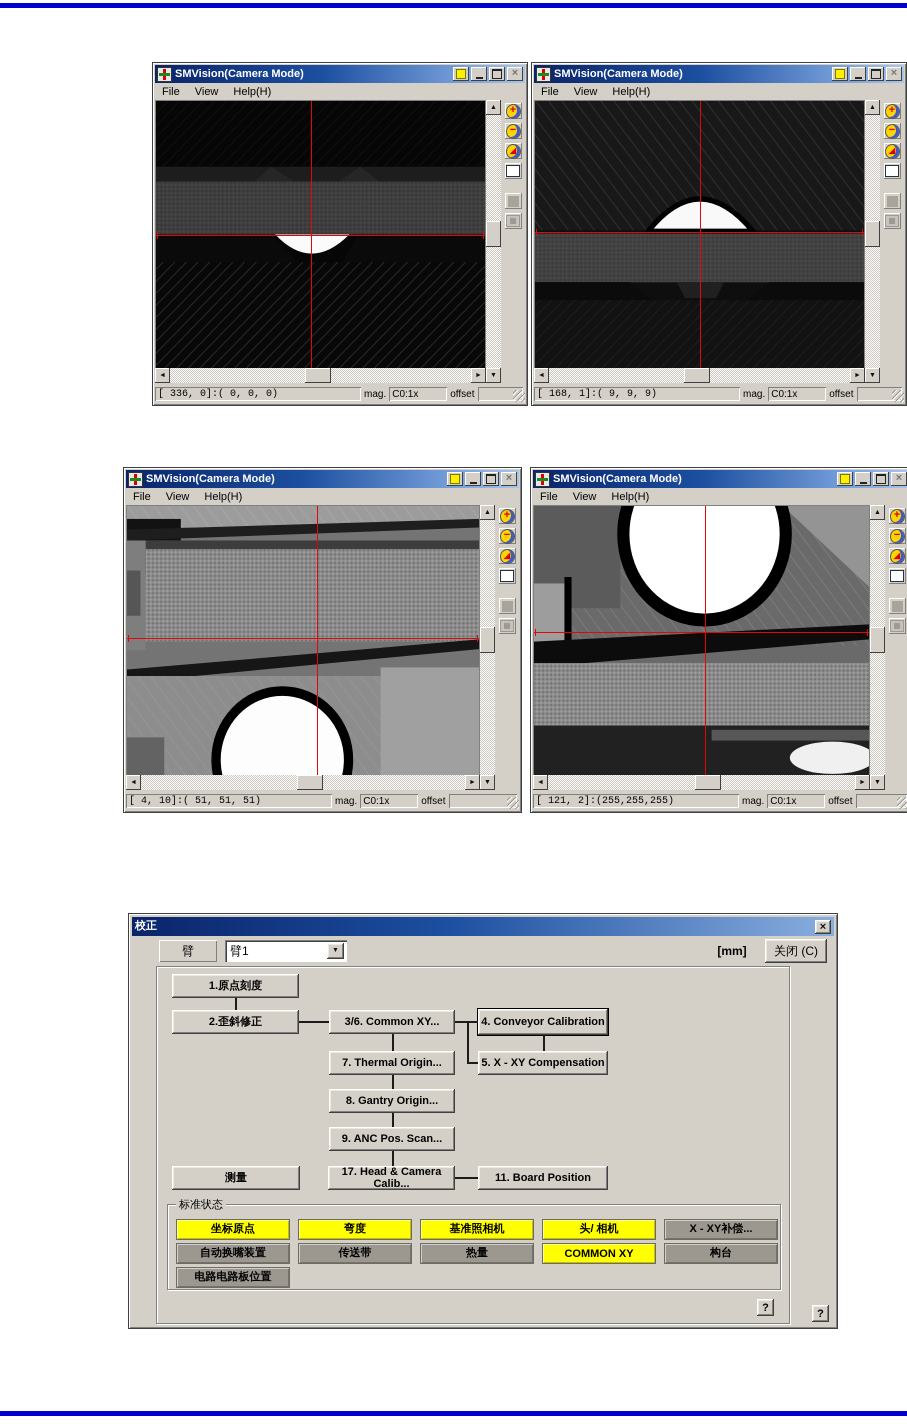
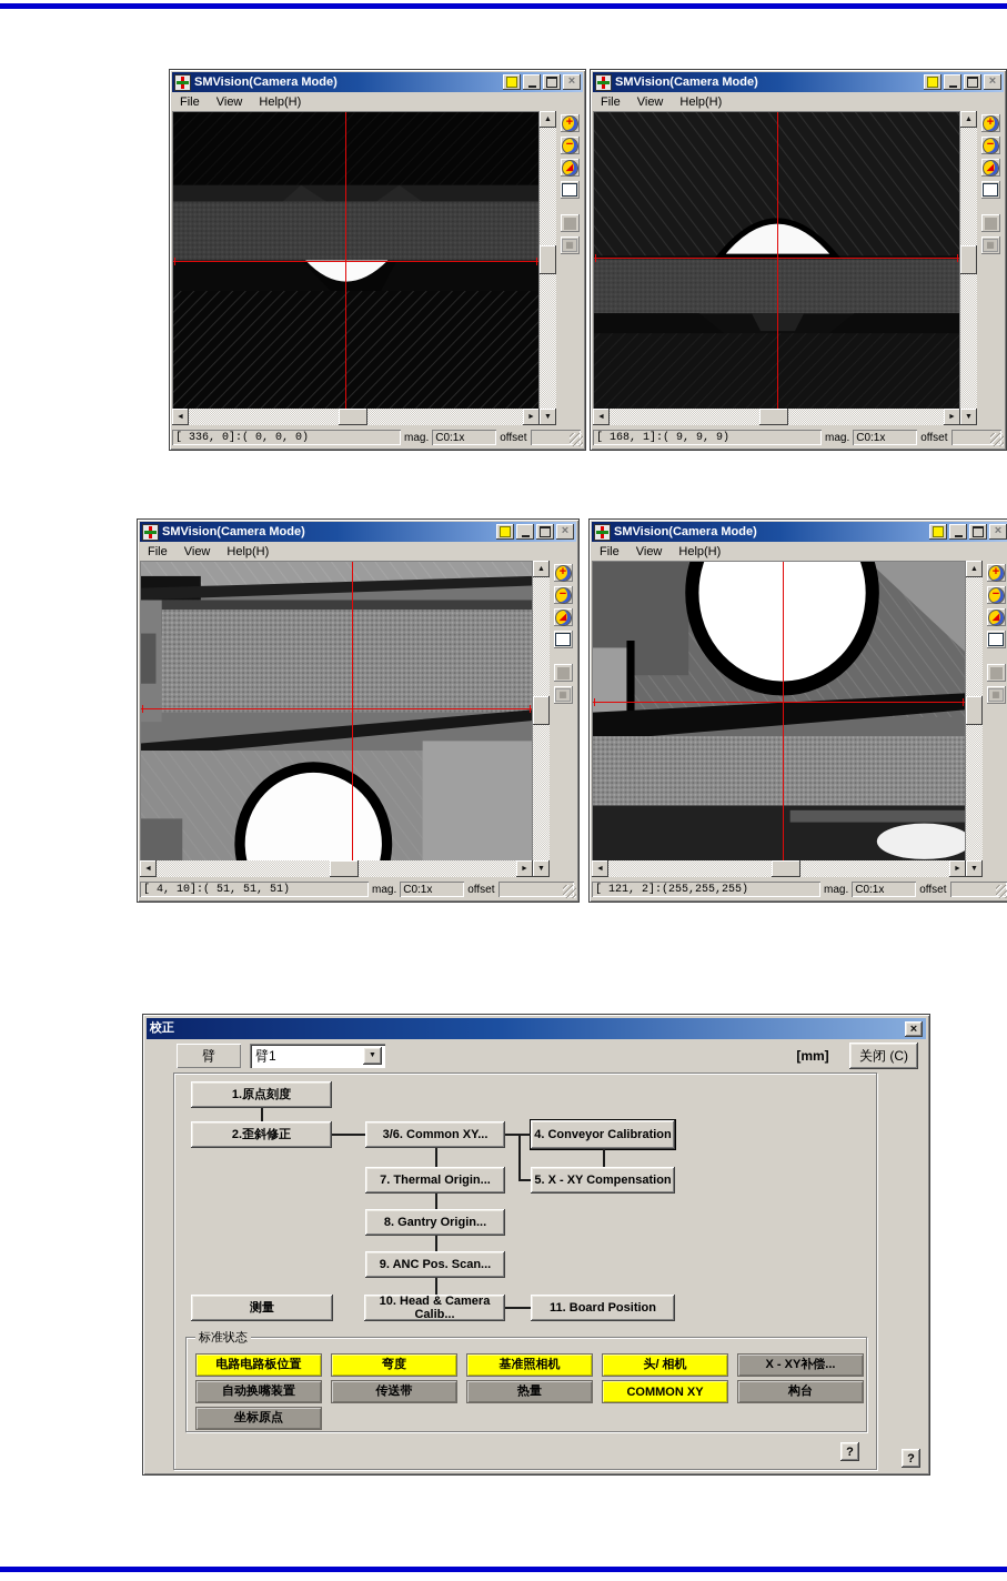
  SMVision(Camera Mode)
  ×
  File
  View
  Help(H)
  +
  −
  ◢
  ▦
  [ 336, 0]:( 0, 0, 0)
  mag.
  C0:1x
  offset
  SMVision(Camera Mode)
  ×
  File
  View
  Help(H)
  +
  −
  ◢
  ▦
  [ 168, 1]:( 9, 9, 9)
  mag.
  C0:1x
  offset
  SMVision(Camera Mode)
  ×
  File
  View
  Help(H)
  +
  −
  ◢
  ▦
  [ 4, 10]:( 51, 51, 51)
  mag.
  C0:1x
  offset
  SMVision(Camera Mode)
  ×
  File
  View
  Help(H)
  +
  −
  ◢
  ▦
  [ 121, 2]:(255,255,255)
  mag.
  C0:1x
  offset
  校正
  ×
  臂
  臂1
  [mm]
  关闭 (C)
  1.原点刻度
  2.歪斜修正
  3/6. Common XY...
  4. Conveyor Calibration
  7. Thermal Origin...
  5. X - XY Compensation
  8. Gantry Origin...
  9. ANC Pos. Scan...
  测量
- 17. Head & Camera Calib...
+ 10. Head & Camera Calib...
  11. Board Position
  标准状态
- 坐标原点
+ 电路电路板位置
  弯度
  基准照相机
  头/ 相机
  X - XY补偿...
  自动换嘴装置
  传送带
  热量
  COMMON XY
  构台
- 电路电路板位置
+ 坐标原点
  ?
  ?
